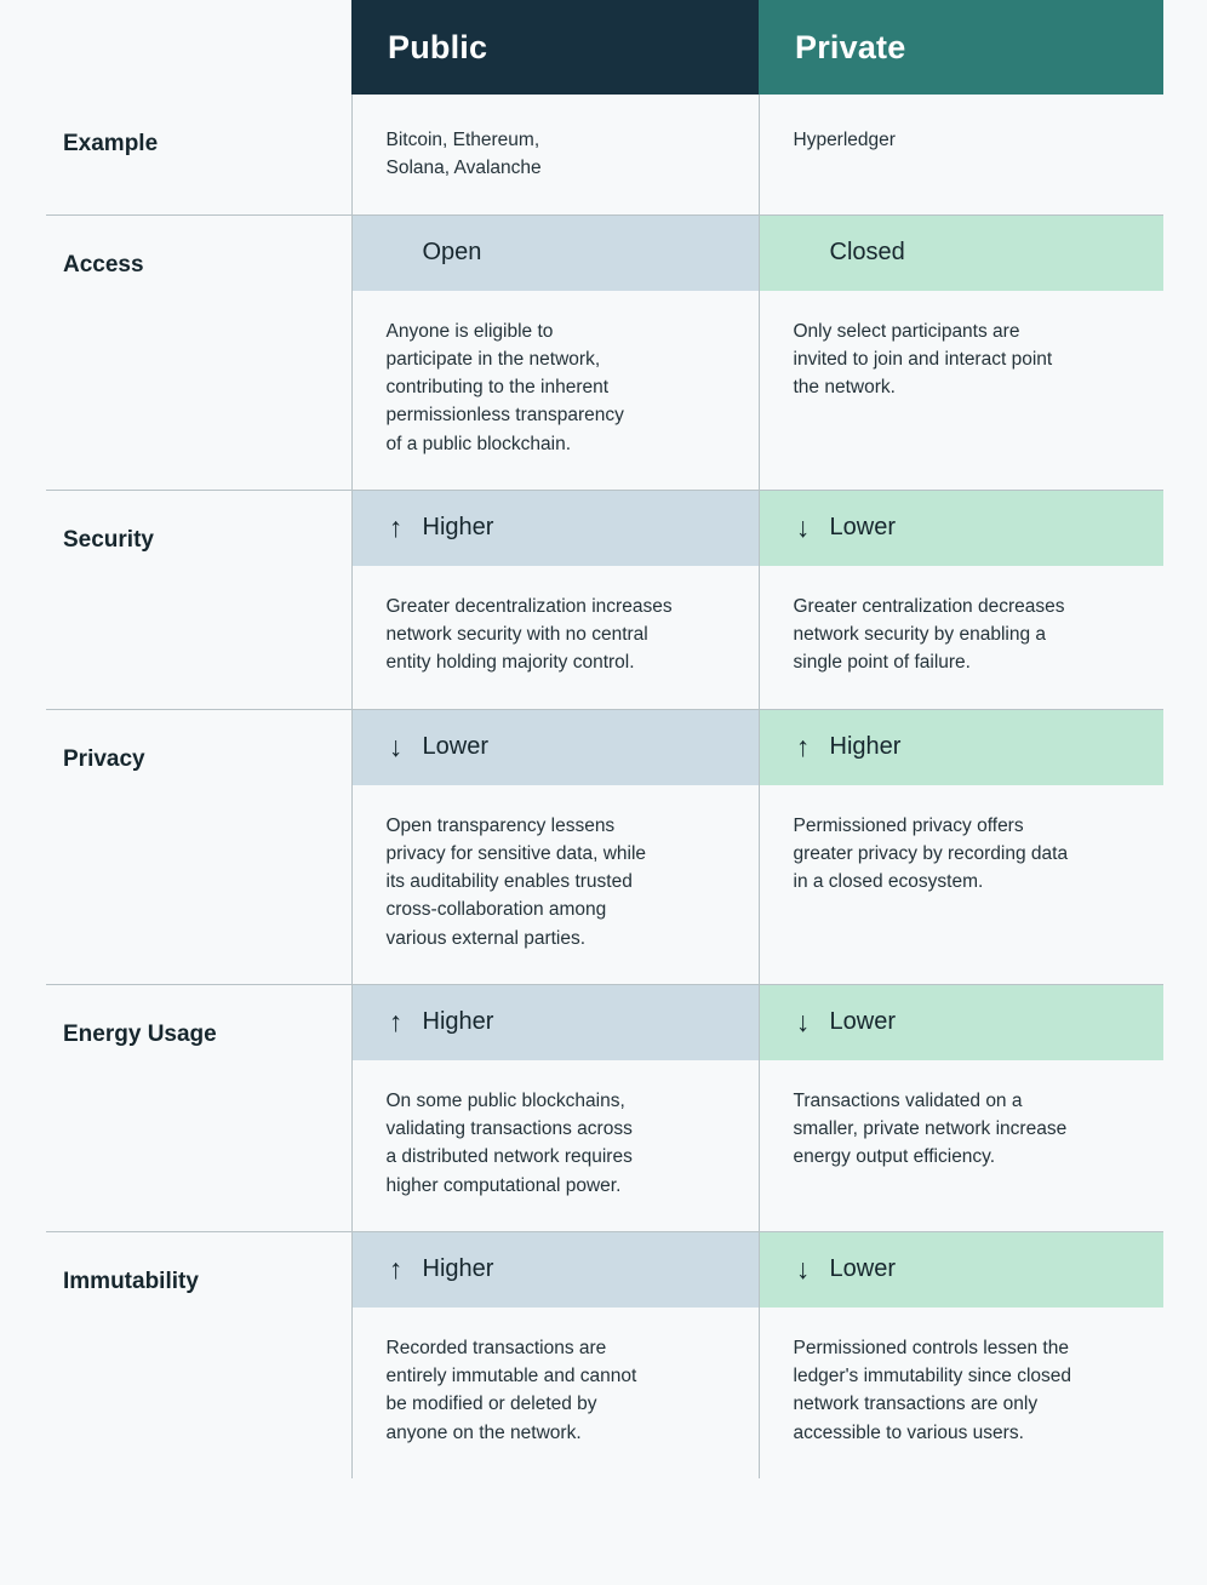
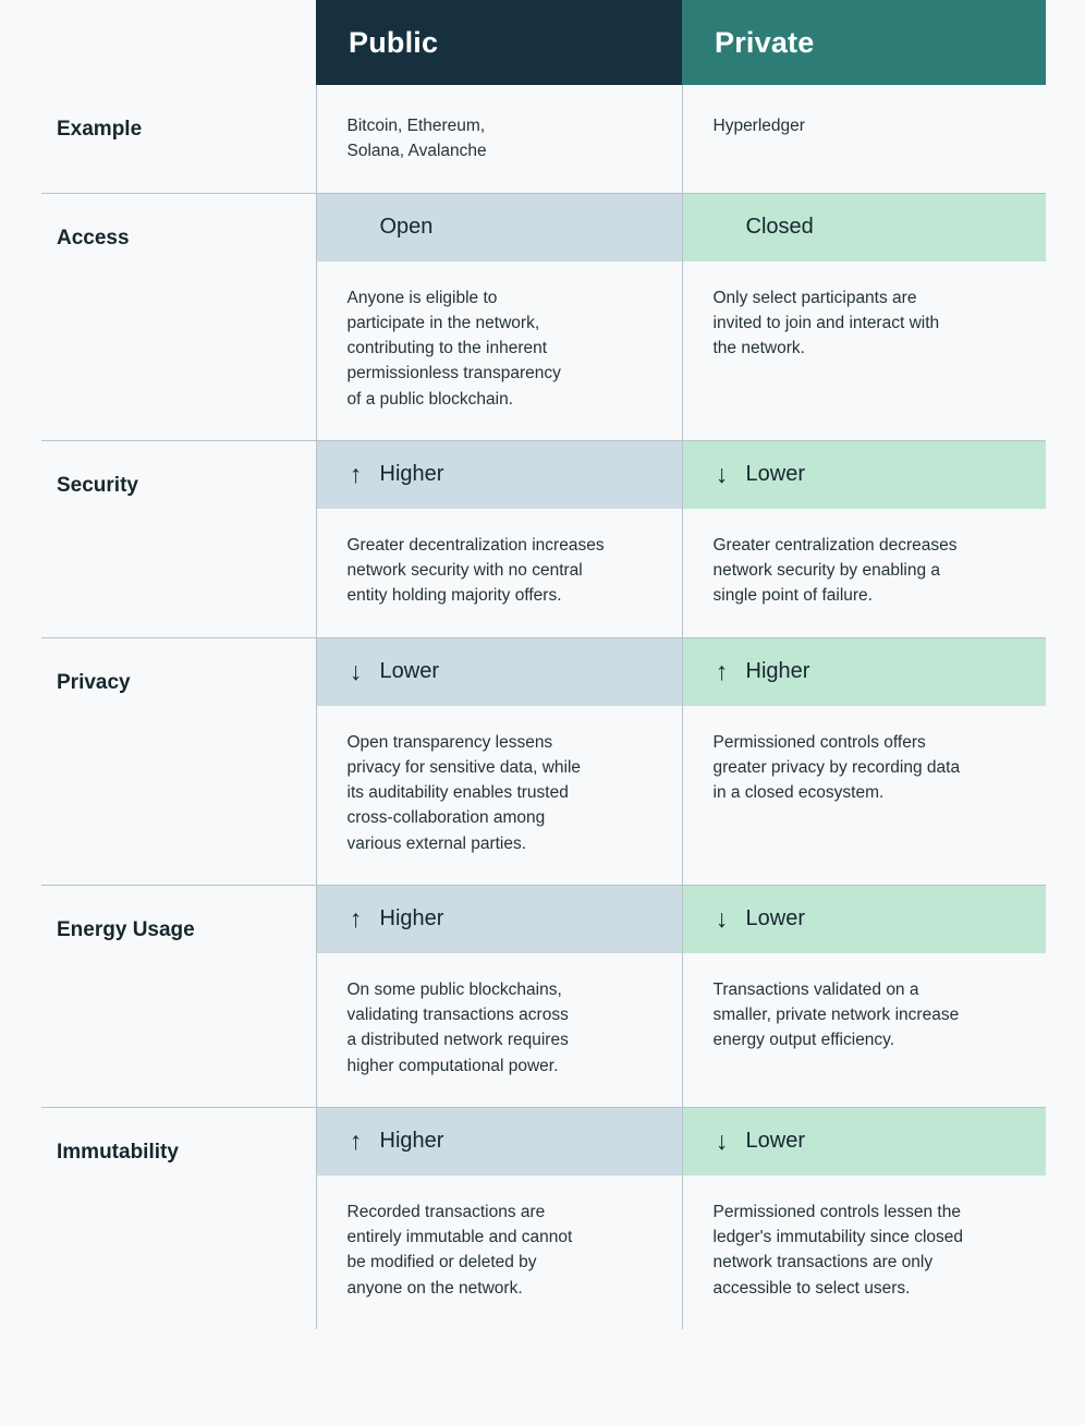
  	Public	Private
  Example	Bitcoin, Ethereum, Solana, Avalanche	Hyperledger
  Access	Open	Closed
- Anyone is eligible to participate in the network, contributing to the inherent permissionless transparency of a public blockchain.	Only select participants are invited to join and interact point the network.
+ Anyone is eligible to participate in the network, contributing to the inherent permissionless transparency of a public blockchain.	Only select participants are invited to join and interact with the network.
  Security	↑ Higher	↓ Lower
- Greater decentralization increases network security with no central entity holding majority control.	Greater centralization decreases network security by enabling a single point of failure.
+ Greater decentralization increases network security with no central entity holding majority offers.	Greater centralization decreases network security by enabling a single point of failure.
  Privacy	↓ Lower	↑ Higher
- Open transparency lessens privacy for sensitive data, while its auditability enables trusted cross-collaboration among various external parties.	Permissioned privacy offers greater privacy by recording data in a closed ecosystem.
+ Open transparency lessens privacy for sensitive data, while its auditability enables trusted cross-collaboration among various external parties.	Permissioned controls offers greater privacy by recording data in a closed ecosystem.
  Energy Usage	↑ Higher	↓ Lower
  On some public blockchains, validating transactions across a distributed network requires higher computational power.	Transactions validated on a smaller, private network increase energy output efficiency.
  Immutability	↑ Higher	↓ Lower
- Recorded transactions are entirely immutable and cannot be modified or deleted by anyone on the network.	Permissioned controls lessen the ledger's immutability since closed network transactions are only accessible to various users.
+ Recorded transactions are entirely immutable and cannot be modified or deleted by anyone on the network.	Permissioned controls lessen the ledger's immutability since closed network transactions are only accessible to select users.
